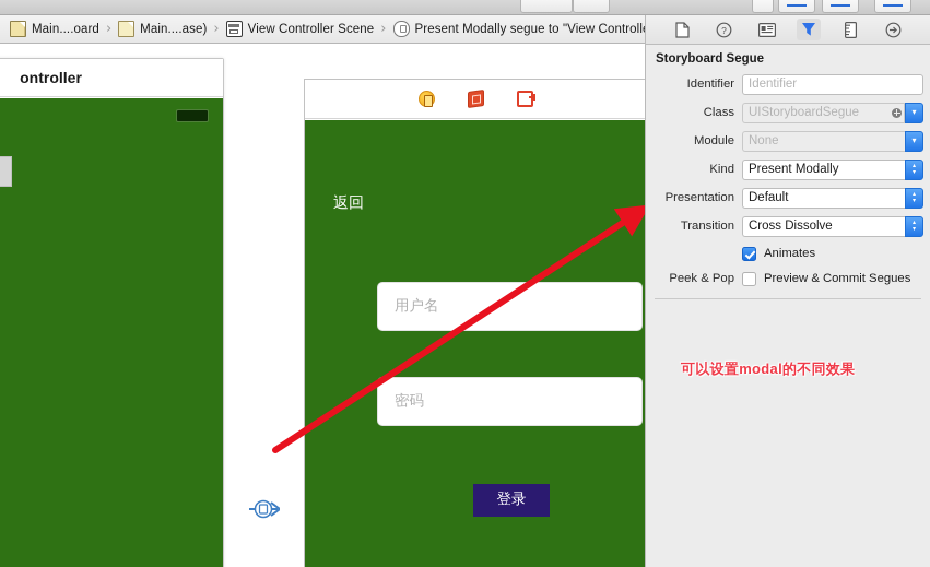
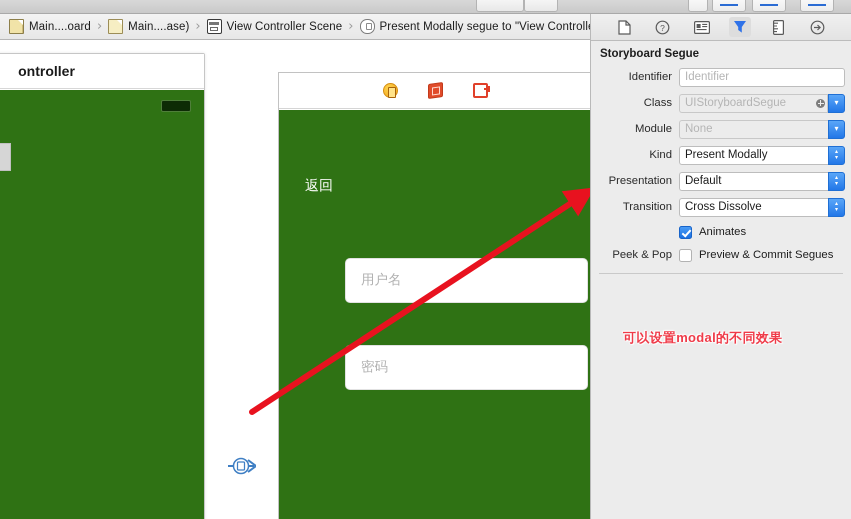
  Main....oard
  ›
  Main....ase)
  ›
  View Controller Scene
  ›
  Present Modally segue to "View Controll
  ontroller
  返回
  用户名
  密码
- 登录
  ?
  Storyboard Segue
  Identifier
  Identifier
  Class
  UIStoryboardSegue
  ▾
  Module
  None
  ▾
  Kind
  Present Modally
  Presentation
  Default
  Transition
  Cross Dissolve
  Animates
  Peek & Pop
  Preview & Commit Segues
  可以设置modal的不同效果
